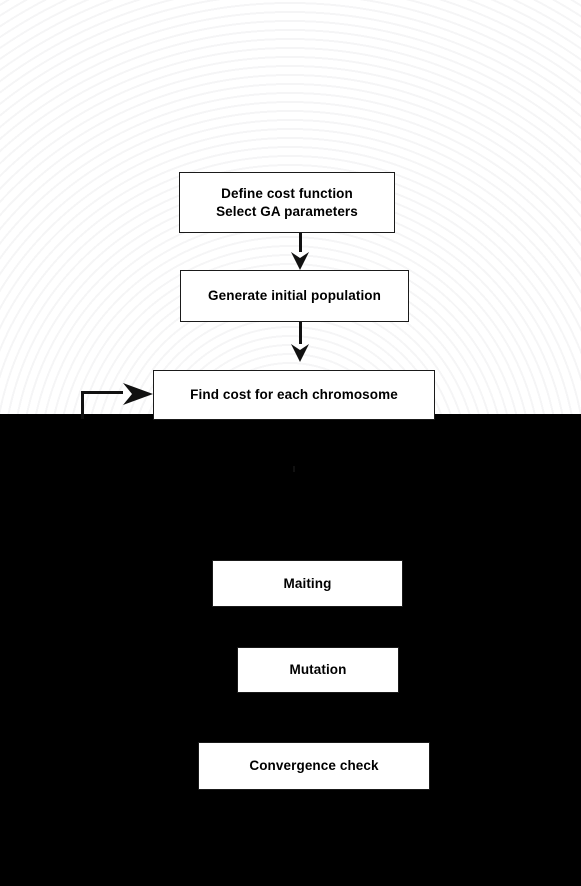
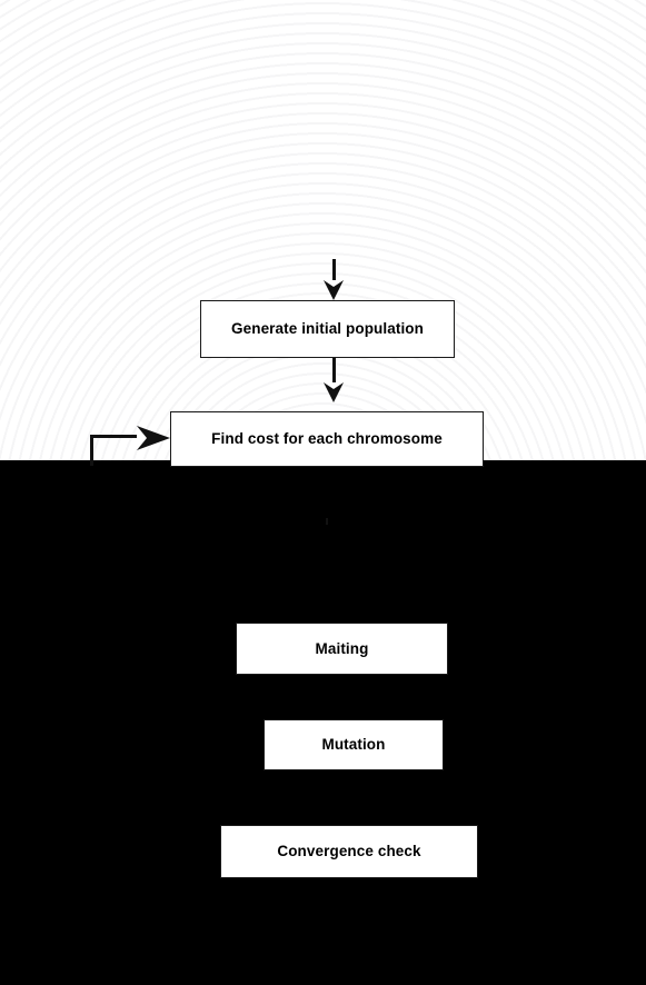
- Define cost function
- Select GA parameters
  Generate initial population
  Find cost for each chromosome
  Maiting
  Mutation
  Convergence check
